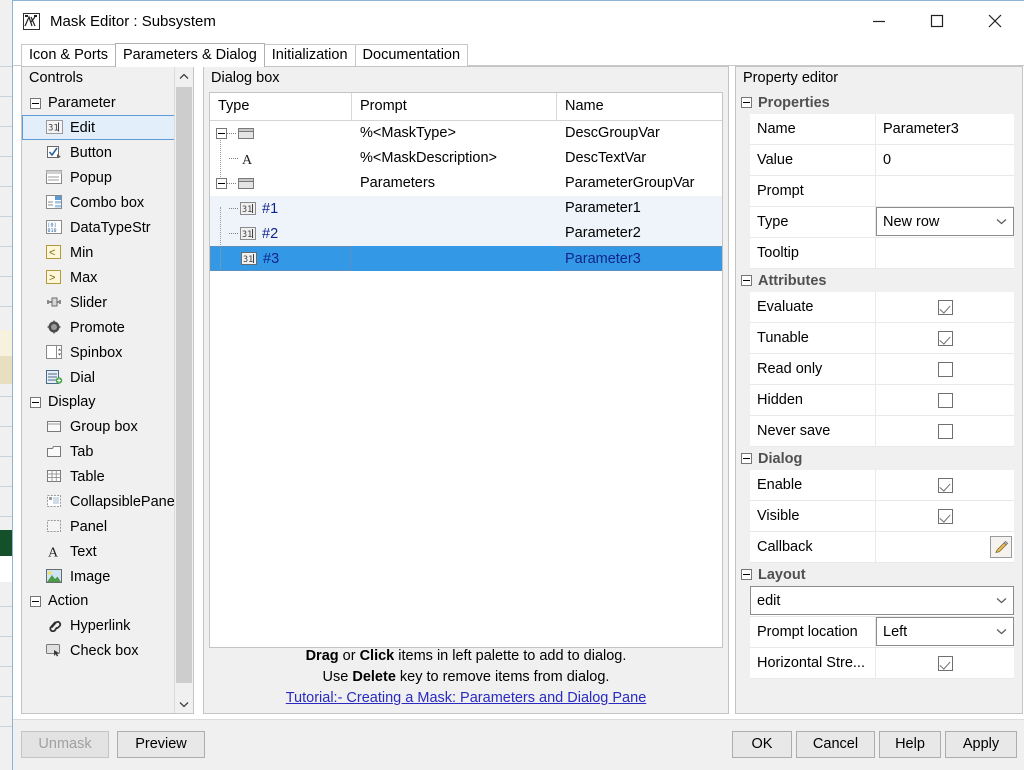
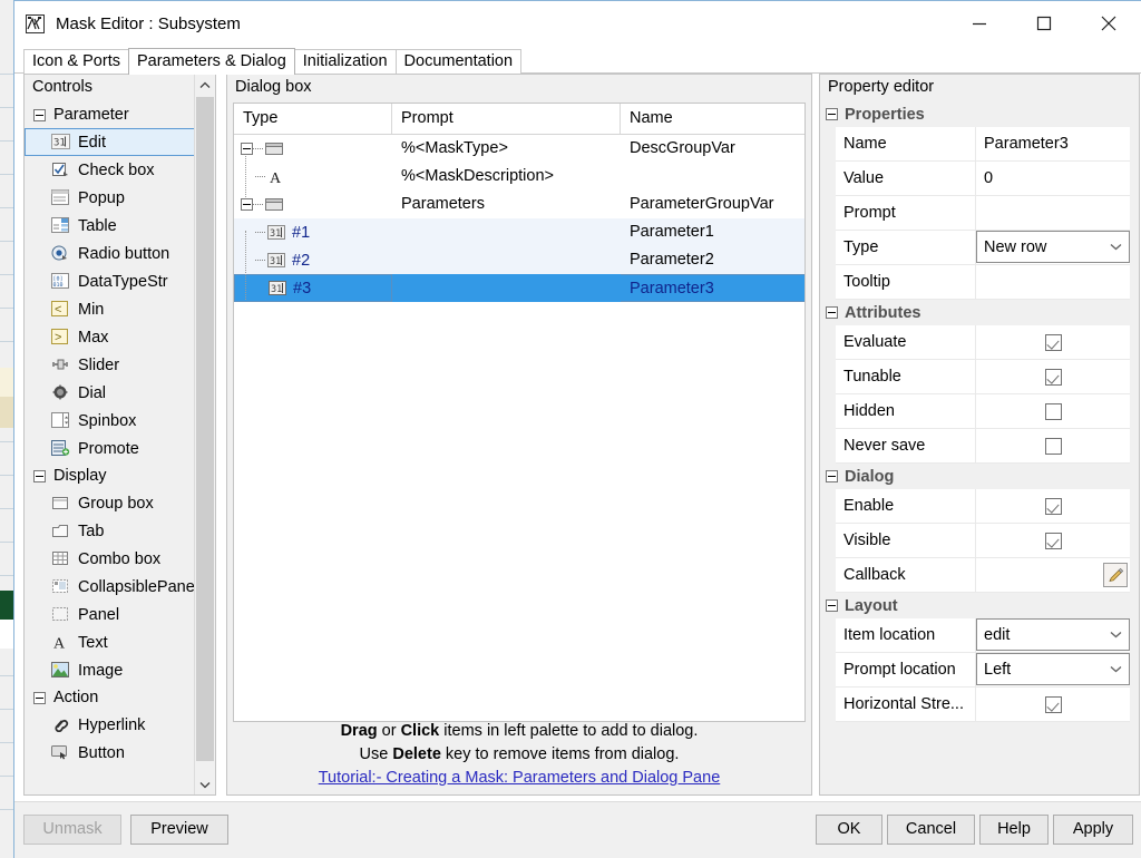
  Mask Editor : Subsystem
  Icon & Ports
  Parameters & Dialog
  Initialization
  Documentation
  Controls
  Parameter
  31
  Edit
- Button
+ Check box
  Popup
- Combo box
+ Table
+ Radio button
  DataTypeStr
  <
  Min
  >
  Max
  Slider
- Promote
+ Dial
  Spinbox
- Dial
+ Promote
  Display
  Group box
  Tab
- Table
+ Combo box
  CollapsiblePane
  Panel
  A
  Text
  Image
  Action
  Hyperlink
- Check box
+ Button
  Dialog box
  Type
  Prompt
  Name
  %<MaskType>
  DescGroupVar
  A
  %<MaskDescription>
- DescTextVar
  Parameters
  ParameterGroupVar
  31
  #1
  Parameter1
  31
  #2
  Parameter2
  31
  #3
  Parameter3
  Drag or Click items in left palette to add to dialog.
  Use Delete key to remove items from dialog.
  Tutorial:- Creating a Mask: Parameters and Dialog Pane
  Property editor
  Properties
  Name
  Parameter3
  Value
  0
  Prompt
  Type
  New row
  Tooltip
  Attributes
  Evaluate
  Tunable
- Read only
  Hidden
  Never save
  Dialog
  Enable
  Visible
  Callback
  Layout
+ Item location
  edit
  Prompt location
  Left
  Horizontal Stre...
  Unmask
  Preview
  OK
  Cancel
  Help
  Apply
